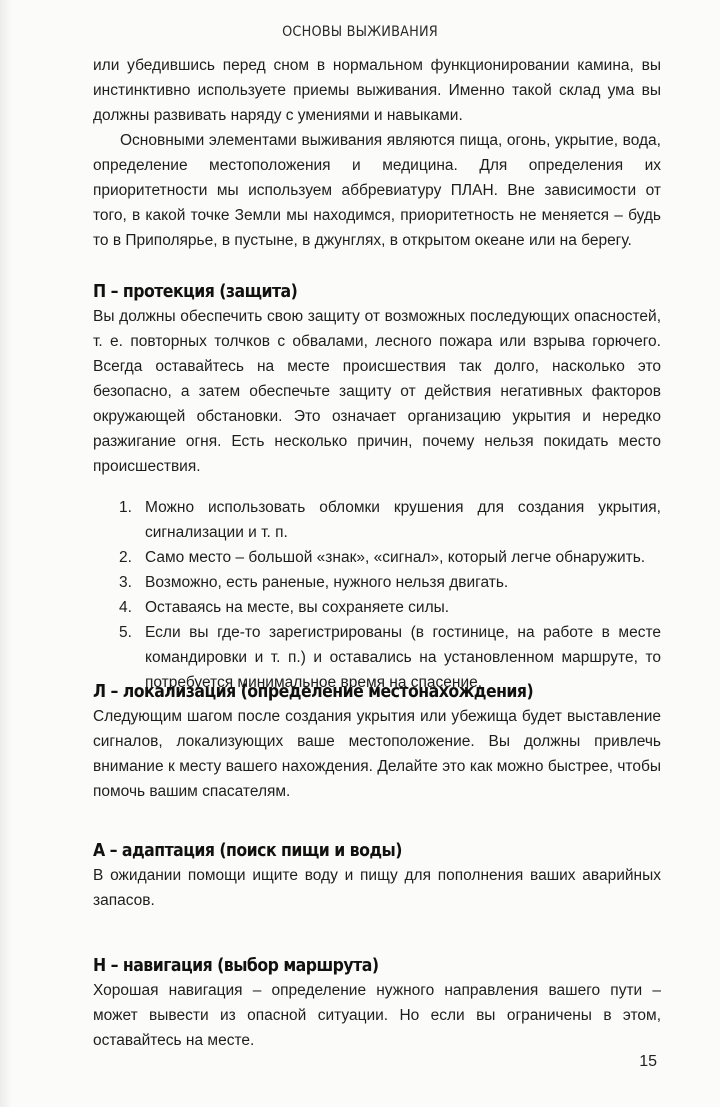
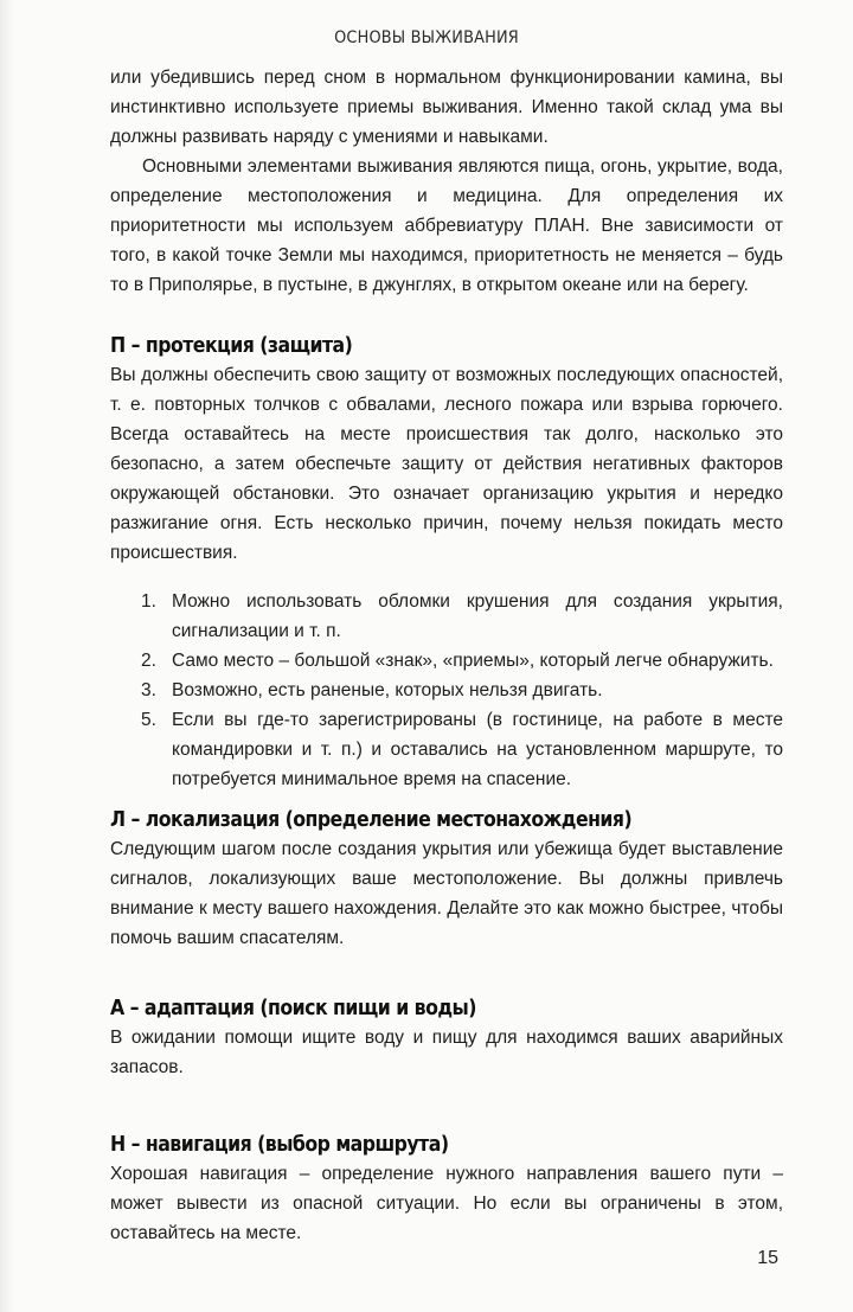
  ОСНОВЫ ВЫЖИВАНИЯ
  или убедившись перед сном в нормальном функционировании камина, вы инстинктивно используете приемы выживания. Именно такой склад ума вы должны развивать наряду с умениями и навыками.
  Основными элементами выживания являются пища, огонь, укрытие, вода, определение местоположения и медицина. Для определения их приоритетности мы используем аббревиатуру ПЛАН. Вне зависимости от того, в какой точке Земли мы находимся, приоритетность не меняется – будь то в Приполярье, в пустыне, в джунглях, в открытом океане или на берегу.
  П – протекция (защита)
  Вы должны обеспечить свою защиту от возможных последующих опасностей, т. е. повторных толчков с обвалами, лесного пожара или взрыва горючего. Всегда оставайтесь на месте происшествия так долго, насколько это безопасно, а затем обеспечьте защиту от действия негативных факторов окружающей обстановки. Это означает организацию укрытия и нередко разжигание огня. Есть несколько причин, почему нельзя покидать место происшествия.
  1.
  Можно использовать обломки крушения для создания укрытия, сигнализации и т. п.
  2.
- Само место – большой «знак», «сигнал», который легче обнаружить.
+ Само место – большой «знак», «приемы», который легче обнаружить.
  3.
- Возможно, есть раненые, нужного нельзя двигать.
+ Возможно, есть раненые, которых нельзя двигать.
- 4.
- Оставаясь на месте, вы сохраняете силы.
  5.
  Если вы где-то зарегистрированы (в гостинице, на работе в месте командировки и т. п.) и оставались на установленном маршруте, то потребуется минимальное время на спасение.
  Л – локализация (определение местонахождения)
  Следующим шагом после создания укрытия или убежища будет выставление сигналов, локализующих ваше местоположение. Вы должны привлечь внимание к месту вашего нахождения. Делайте это как можно быстрее, чтобы помочь вашим спасателям.
  А – адаптация (поиск пищи и воды)
- В ожидании помощи ищите воду и пищу для пополнения ваших аварийных запасов.
+ В ожидании помощи ищите воду и пищу для находимся ваших аварийных запасов.
  Н – навигация (выбор маршрута)
  Хорошая навигация – определение нужного направления вашего пути – может вывести из опасной ситуации. Но если вы ограничены в этом, оставайтесь на месте.
  15
